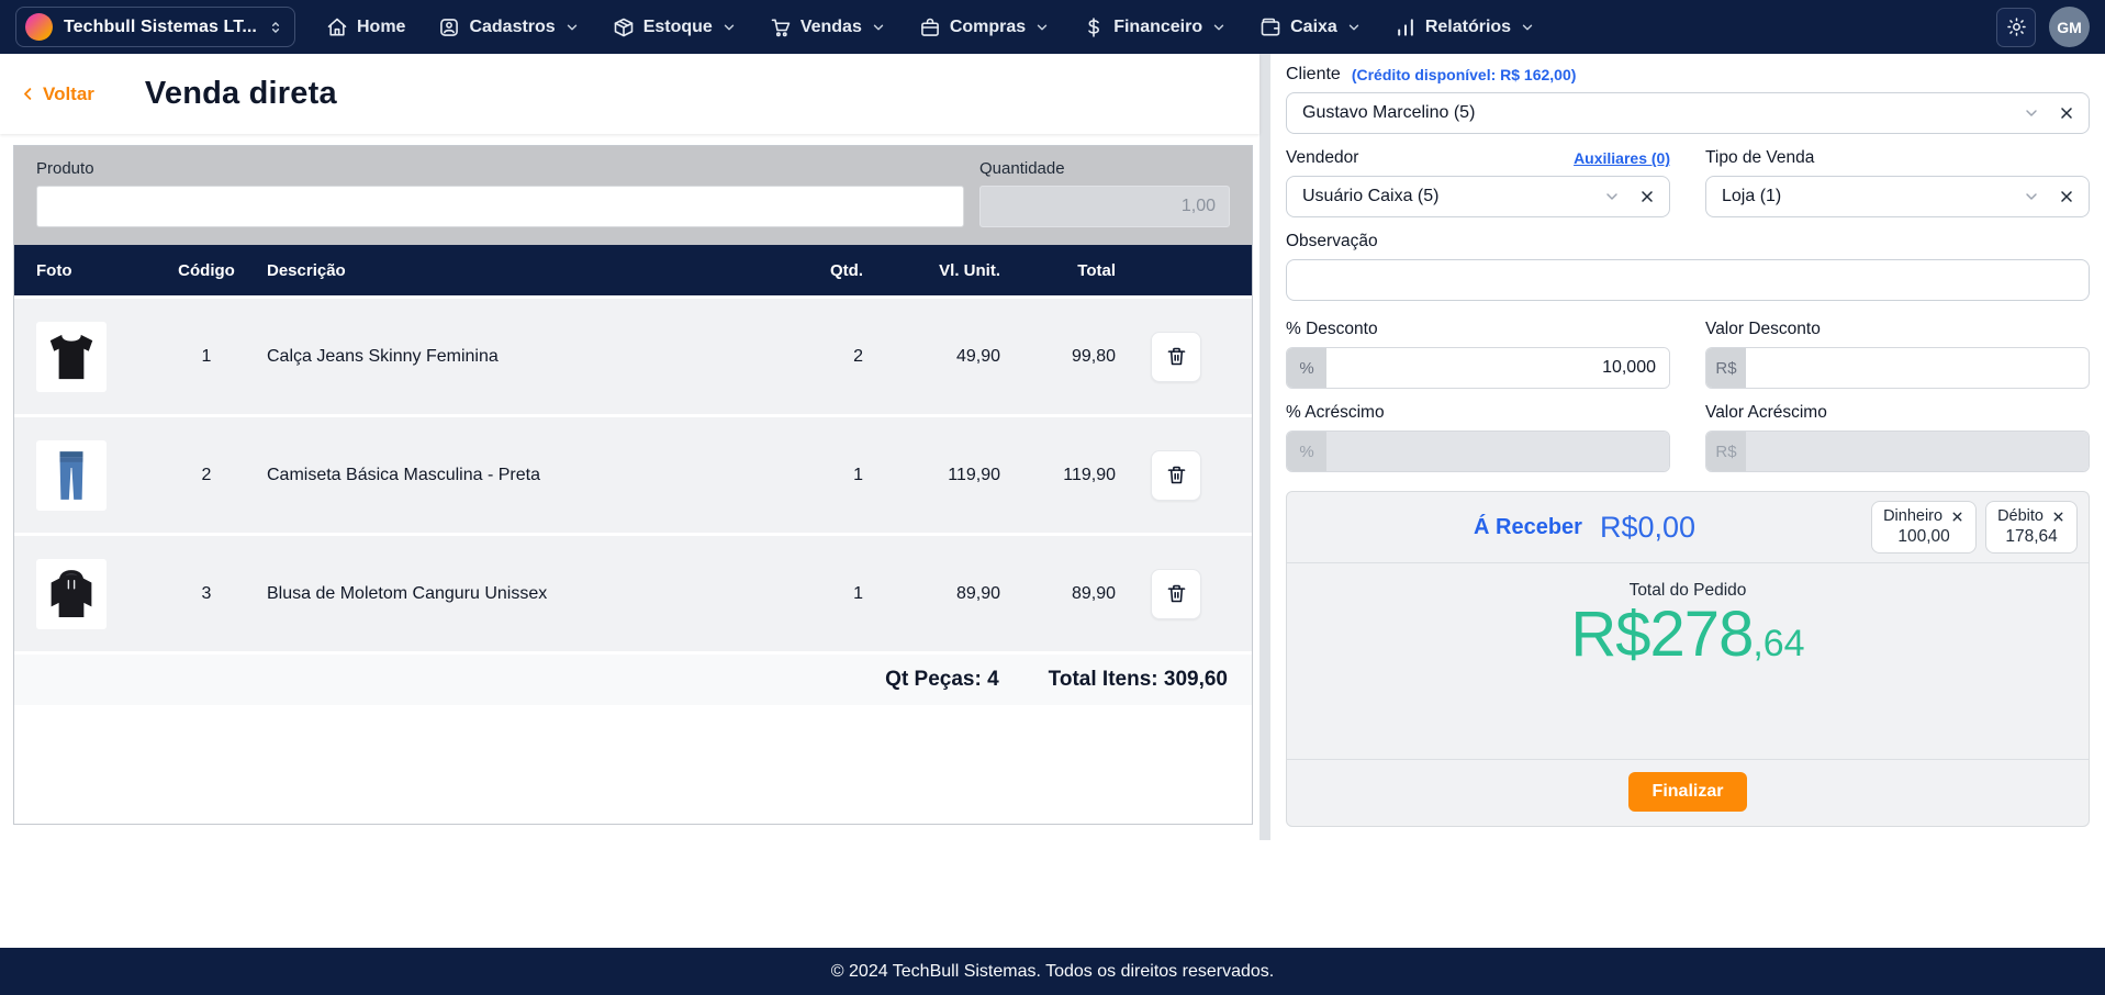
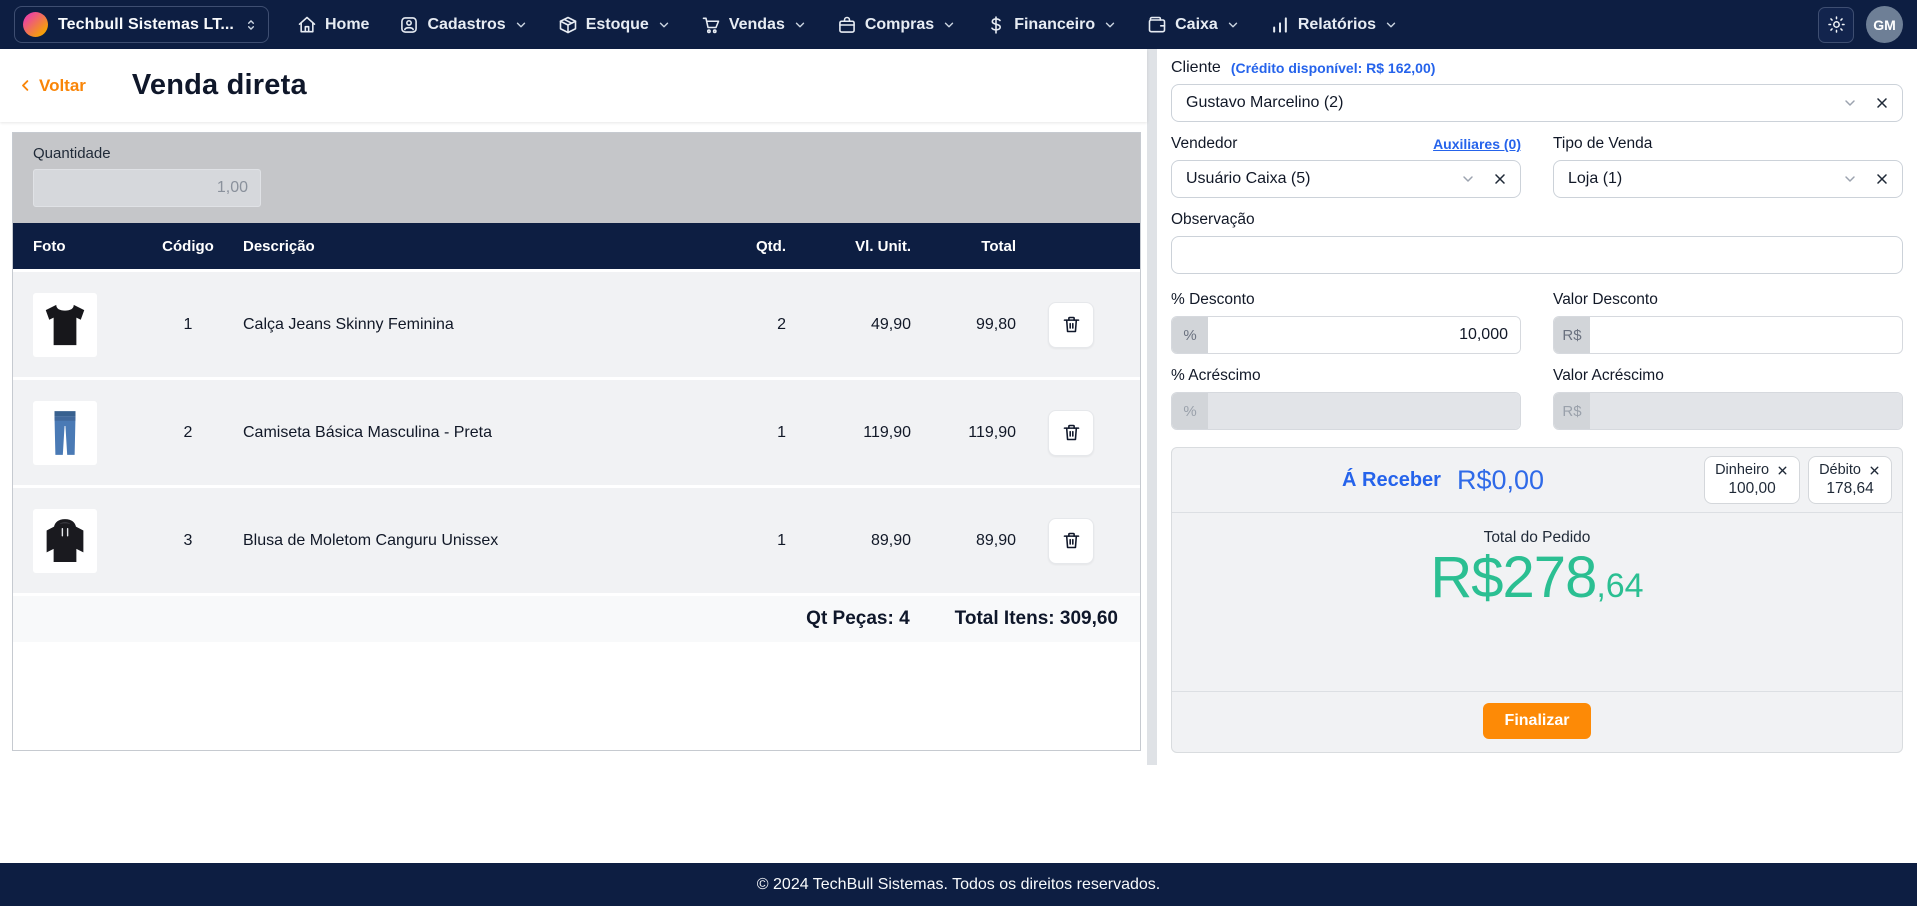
  Techbull Sistemas LT...
  Home
  Cadastros
  Estoque
  Vendas
  Compras
  Financeiro
  Caixa
  Relatórios
  GM
  Voltar
  Venda direta
- Produto
  Quantidade
  1,00
  Foto
  Código
  Descrição
  Qtd.
  Vl. Unit.
  Total
  1
  Calça Jeans Skinny Feminina
  2
  49,90
  99,80
  2
  Camiseta Básica Masculina - Preta
  1
  119,90
  119,90
  3
  Blusa de Moletom Canguru Unissex
  1
  89,90
  89,90
  Qt Peças: 4
  Total Itens: 309,60
  Cliente
  (Crédito disponível: R$ 162,00)
- Gustavo Marcelino (5)
+ Gustavo Marcelino (2)
  Vendedor
  Auxiliares (0)
  Usuário Caixa (5)
  Tipo de Venda
  Loja (1)
  Observação
  % Desconto
  %
  10,000
  Valor Desconto
  R$
  % Acréscimo
  %
  Valor Acréscimo
  R$
  Á Receber
  R$0,00
  Dinheiro
  100,00
  Débito
  178,64
  Total do Pedido
  R$278,64
  Finalizar
  © 2024 TechBull Sistemas. Todos os direitos reservados.
